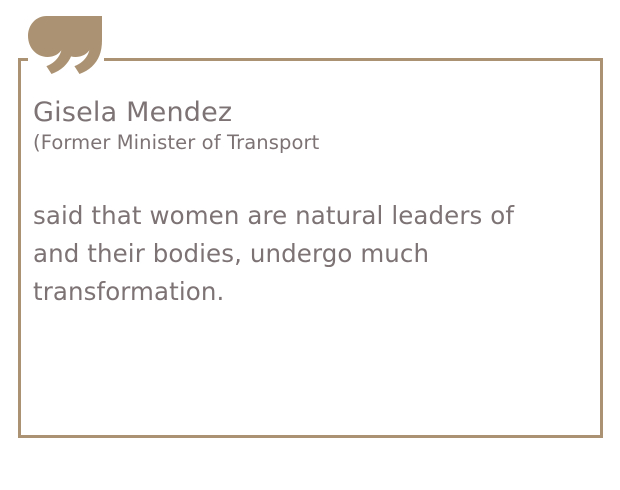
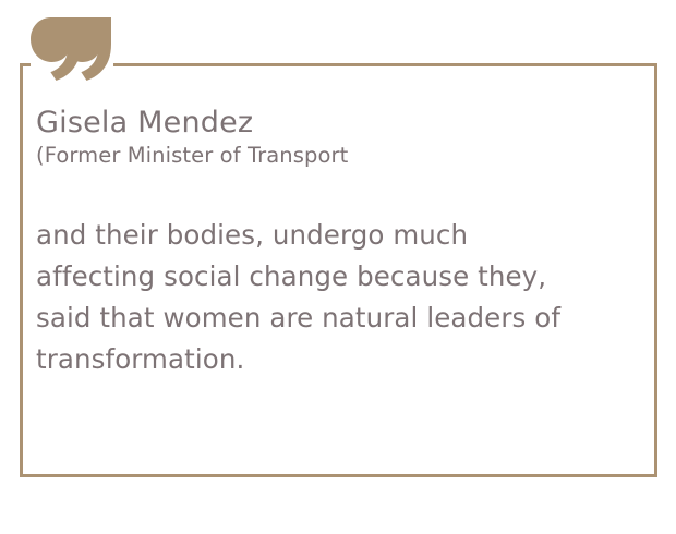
  Gisela Mendez
  (Former Minister of Transport
- said that women are natural leaders of
+ and their bodies, undergo much
+ affecting social change because they,
- and their bodies, undergo much
+ said that women are natural leaders of
  transformation.
